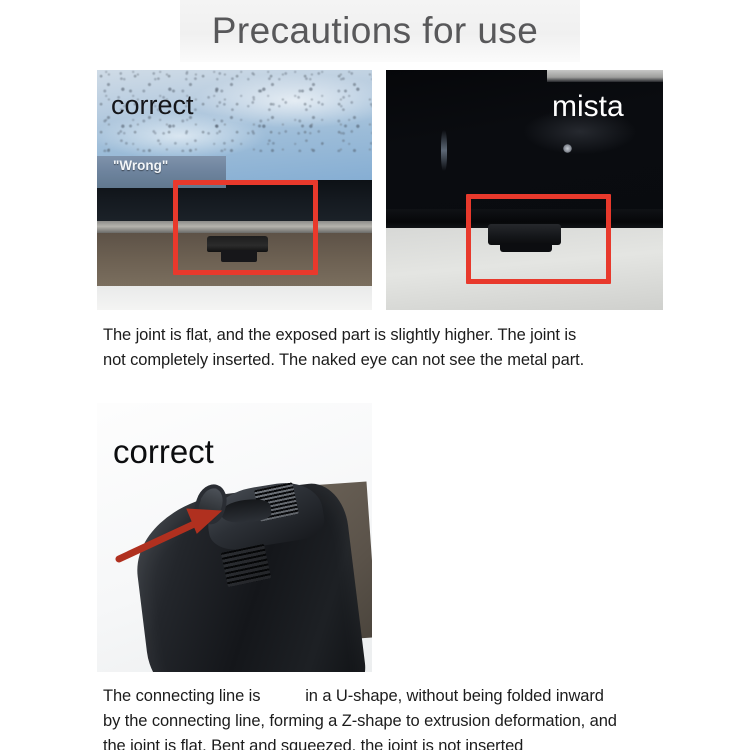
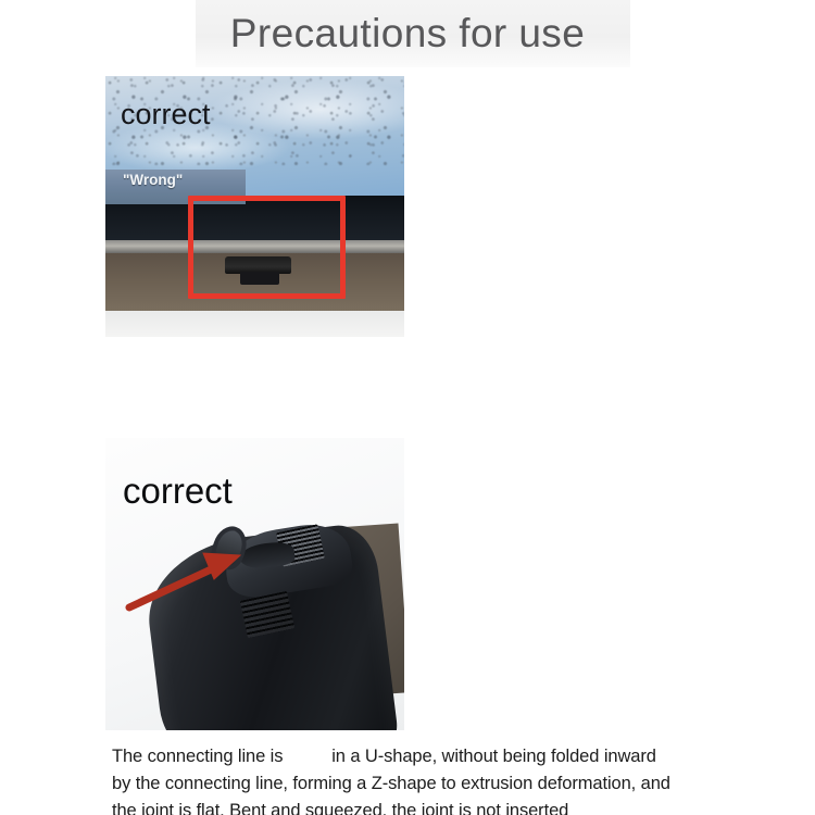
  Precautions for use
  correct
  "Wrong"
- mista
- The joint is flat, and the exposed part is slightly higher. The joint is
- not completely inserted. The naked eye can not see the metal part.
  correct
  The connecting line is in a U-shape, without being folded inward
  by the connecting line, forming a Z-shape to extrusion deformation, and
  the joint is flat. Bent and squeezed, the joint is not inserted
